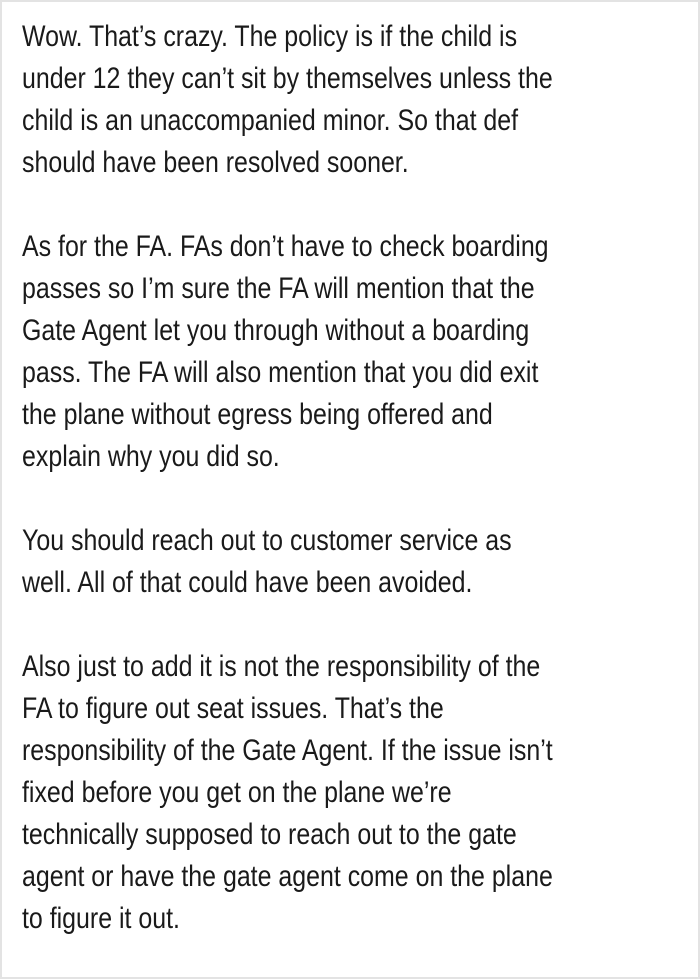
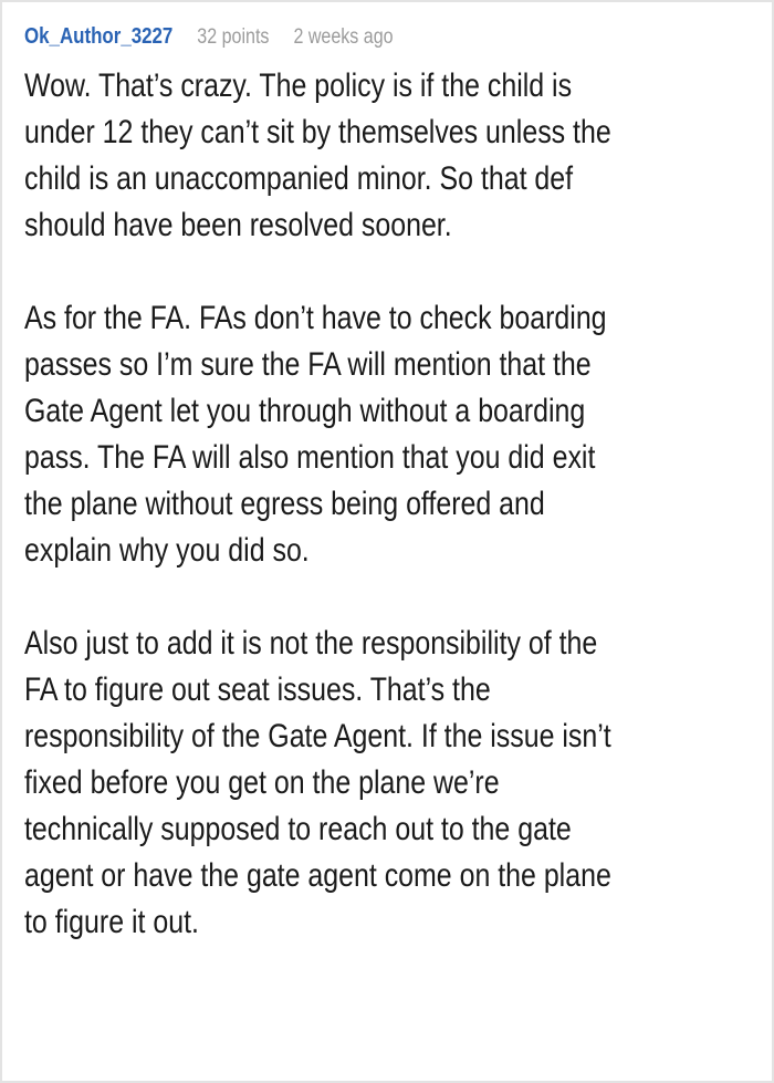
+ Ok_Author_3227
+ 32 points
+ 2 weeks ago
  Wow. That’s crazy. The policy is if the child is
  under 12 they can’t sit by themselves unless the
  child is an unaccompanied minor. So that def
  should have been resolved sooner.
  As for the FA. FAs don’t have to check boarding
  passes so I’m sure the FA will mention that the
  Gate Agent let you through without a boarding
  pass. The FA will also mention that you did exit
  the plane without egress being offered and
  explain why you did so.
- You should reach out to customer service as
- well. All of that could have been avoided.
  Also just to add it is not the responsibility of the
  FA to figure out seat issues. That’s the
  responsibility of the Gate Agent. If the issue isn’t
  fixed before you get on the plane we’re
  technically supposed to reach out to the gate
  agent or have the gate agent come on the plane
  to figure it out.
